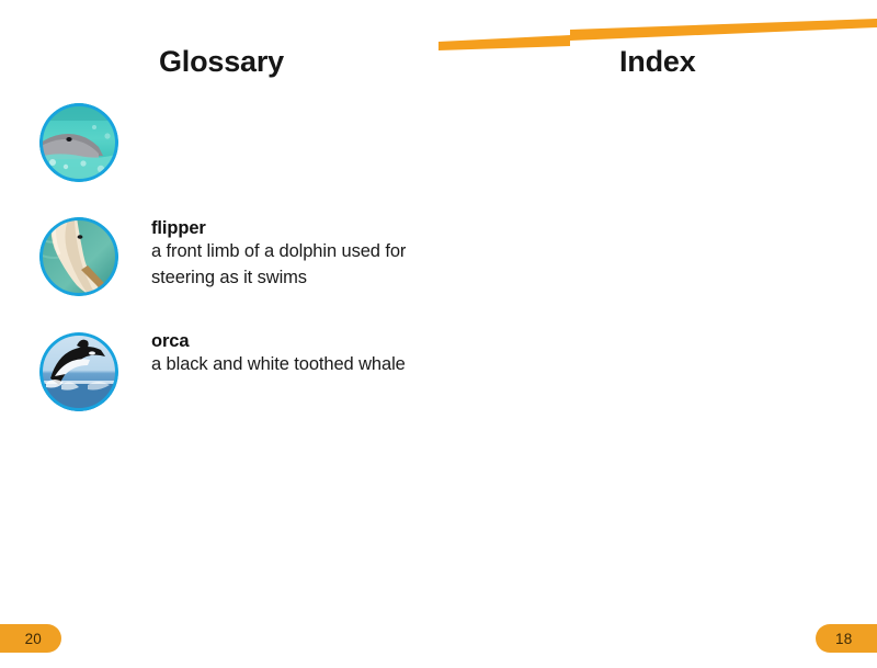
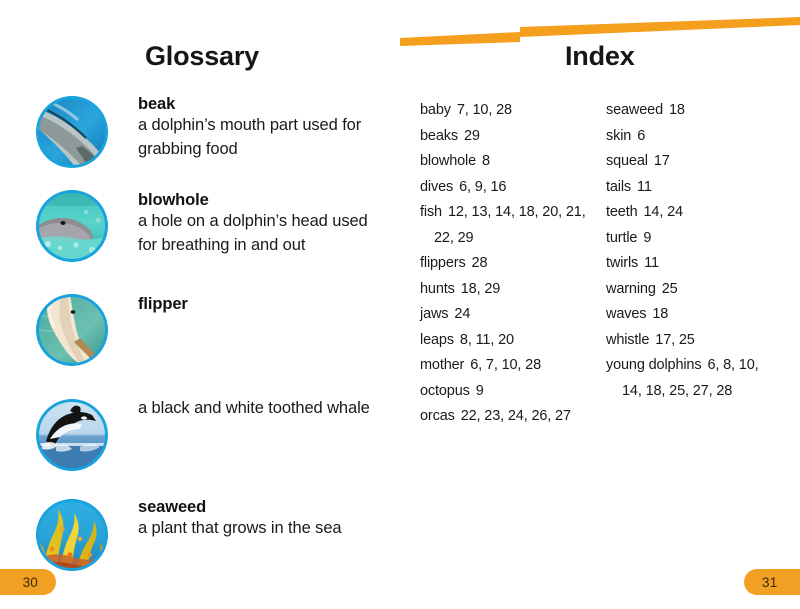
  Glossary
  Index
+ beak
+ a dolphin’s mouth part used for grabbing food
+ blowhole
+ a hole on a dolphin’s head used for breathing in and out
  flipper
- a front limb of a dolphin used for steering as it swims
- orca
  a black and white toothed whale
+ seaweed
+ a plant that grows in the sea
+ baby 7, 10, 28
+ beaks 29
+ blowhole 8
+ dives 6, 9, 16
+ fish 12, 13, 14, 18, 20, 21, 22, 29
+ flippers 28
+ hunts 18, 29
+ jaws 24
+ leaps 8, 11, 20
+ mother 6, 7, 10, 28
+ octopus 9
+ orcas 22, 23, 24, 26, 27
+ seaweed 18
+ skin 6
+ squeal 17
+ tails 11
+ teeth 14, 24
+ turtle 9
+ twirls 11
+ warning 25
+ waves 18
+ whistle 17, 25
+ young dolphins 6, 8, 10, 14, 18, 25, 27, 28
- 20
+ 30
- 18
+ 31
